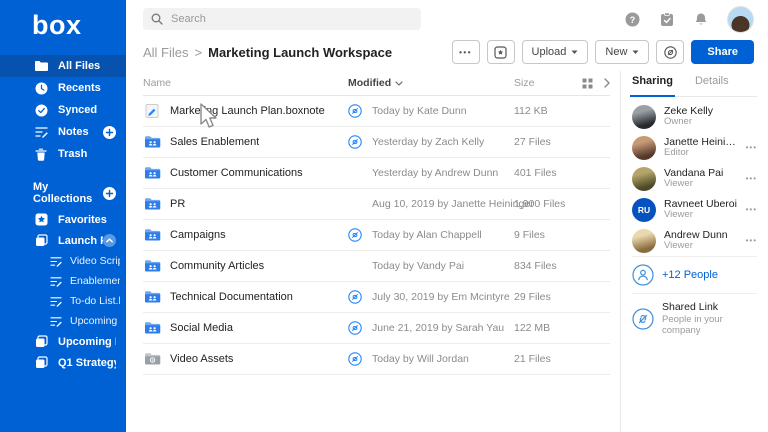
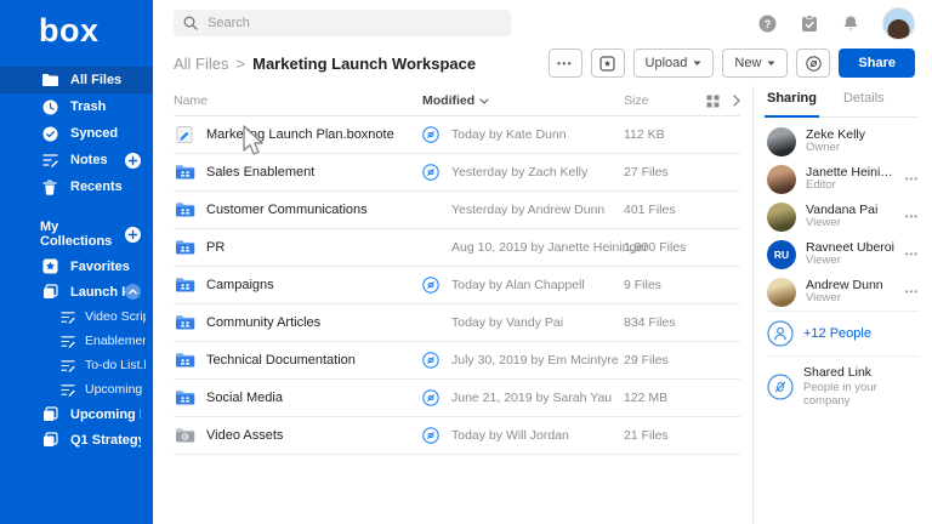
  box
  All Files
- Recents
+ Trash
  Synced
  Notes
- Trash
+ Recents
  My Collections
  Favorites
  Search
  ?
  All Files
  >
  Marketing Launch Workspace
  •••
  Upload
  New
  Share
  Name
  Modified
  Size
  Markeg Launch Plan.boxnote
  Today by Kate Dunn
  112 KB
  Sales Enablement
  Yesterday by Zach Kelly
  27 Files
  Customer Communications
  Yesterday by Andrew Dunn
  401 Files
  PR
  Aug 10, 2019 by Janette Heininger
  1,900 Files
  Campaigns
  Today by Alan Chappell
  9 Files
  Community Articles
  Today by Vandy Pai
  834 Files
  Technical Documentation
  July 30, 2019 by Em Mcintyre
  29 Files
  Social Media
  June 21, 2019 by Sarah Yau
  122 MB
  Video Assets
  Today by Will Jordan
  21 Files
  Sharing
  Details
  Zeke Kelly
  Owner
  Janette Heining
  Editor
  •••
  Vandana Pai
  Viewer
  •••
  RU
  Ravneet Uberoi
  Viewer
  •••
  Andrew Dunn
  Viewer
  •••
  +12 People
  Shared Link
  People in your company
